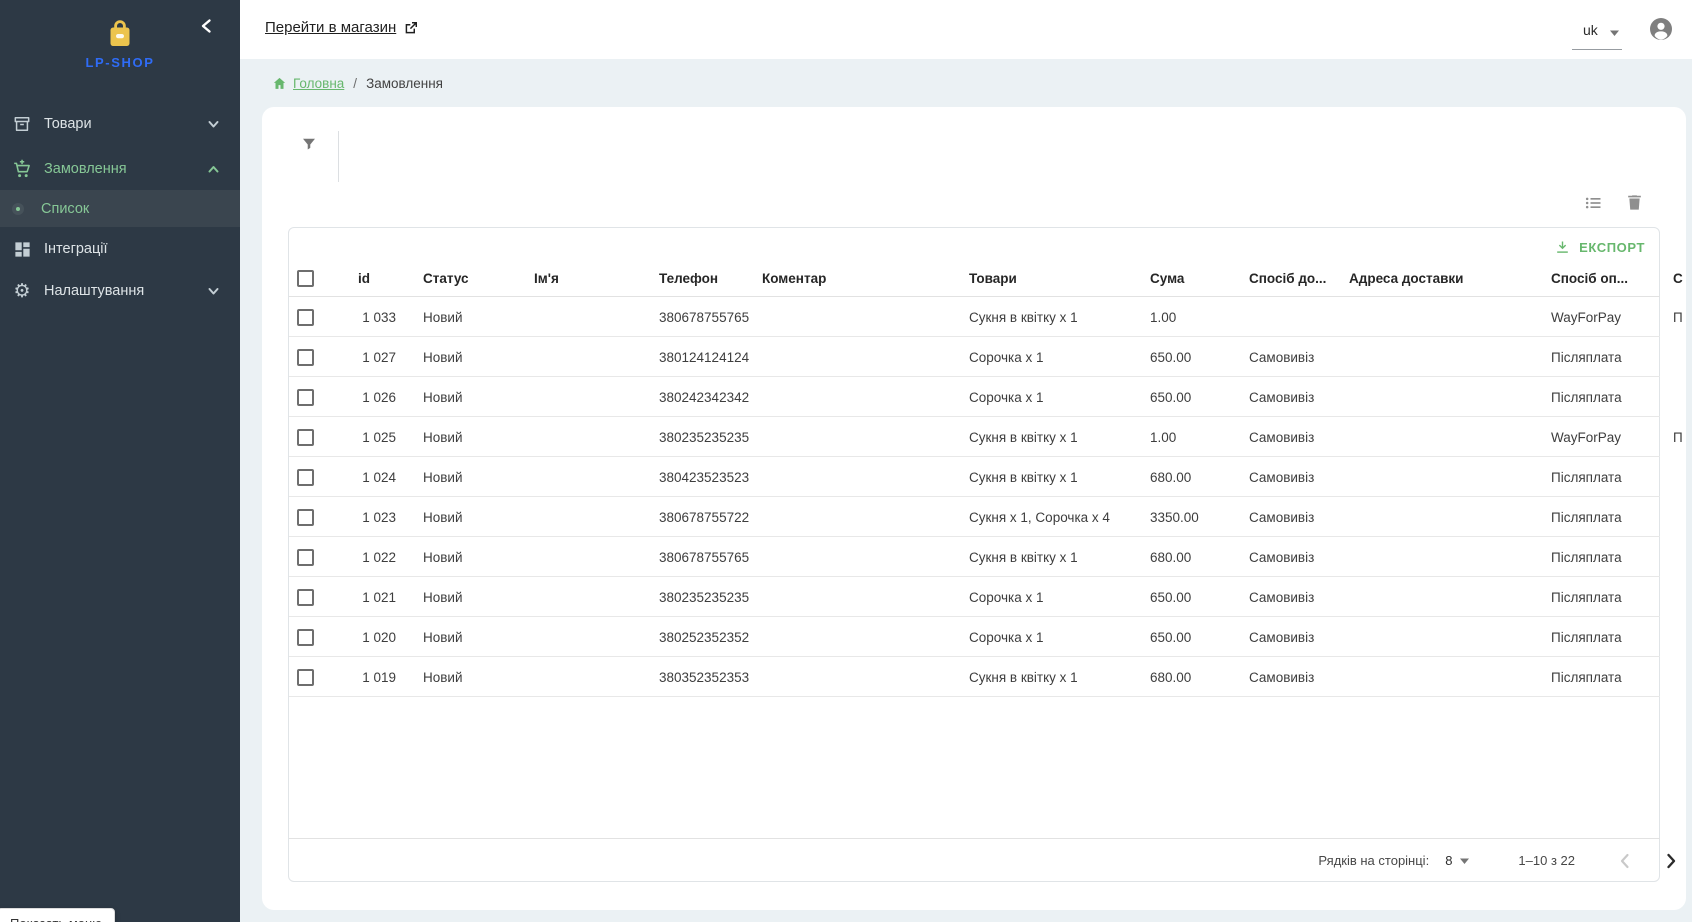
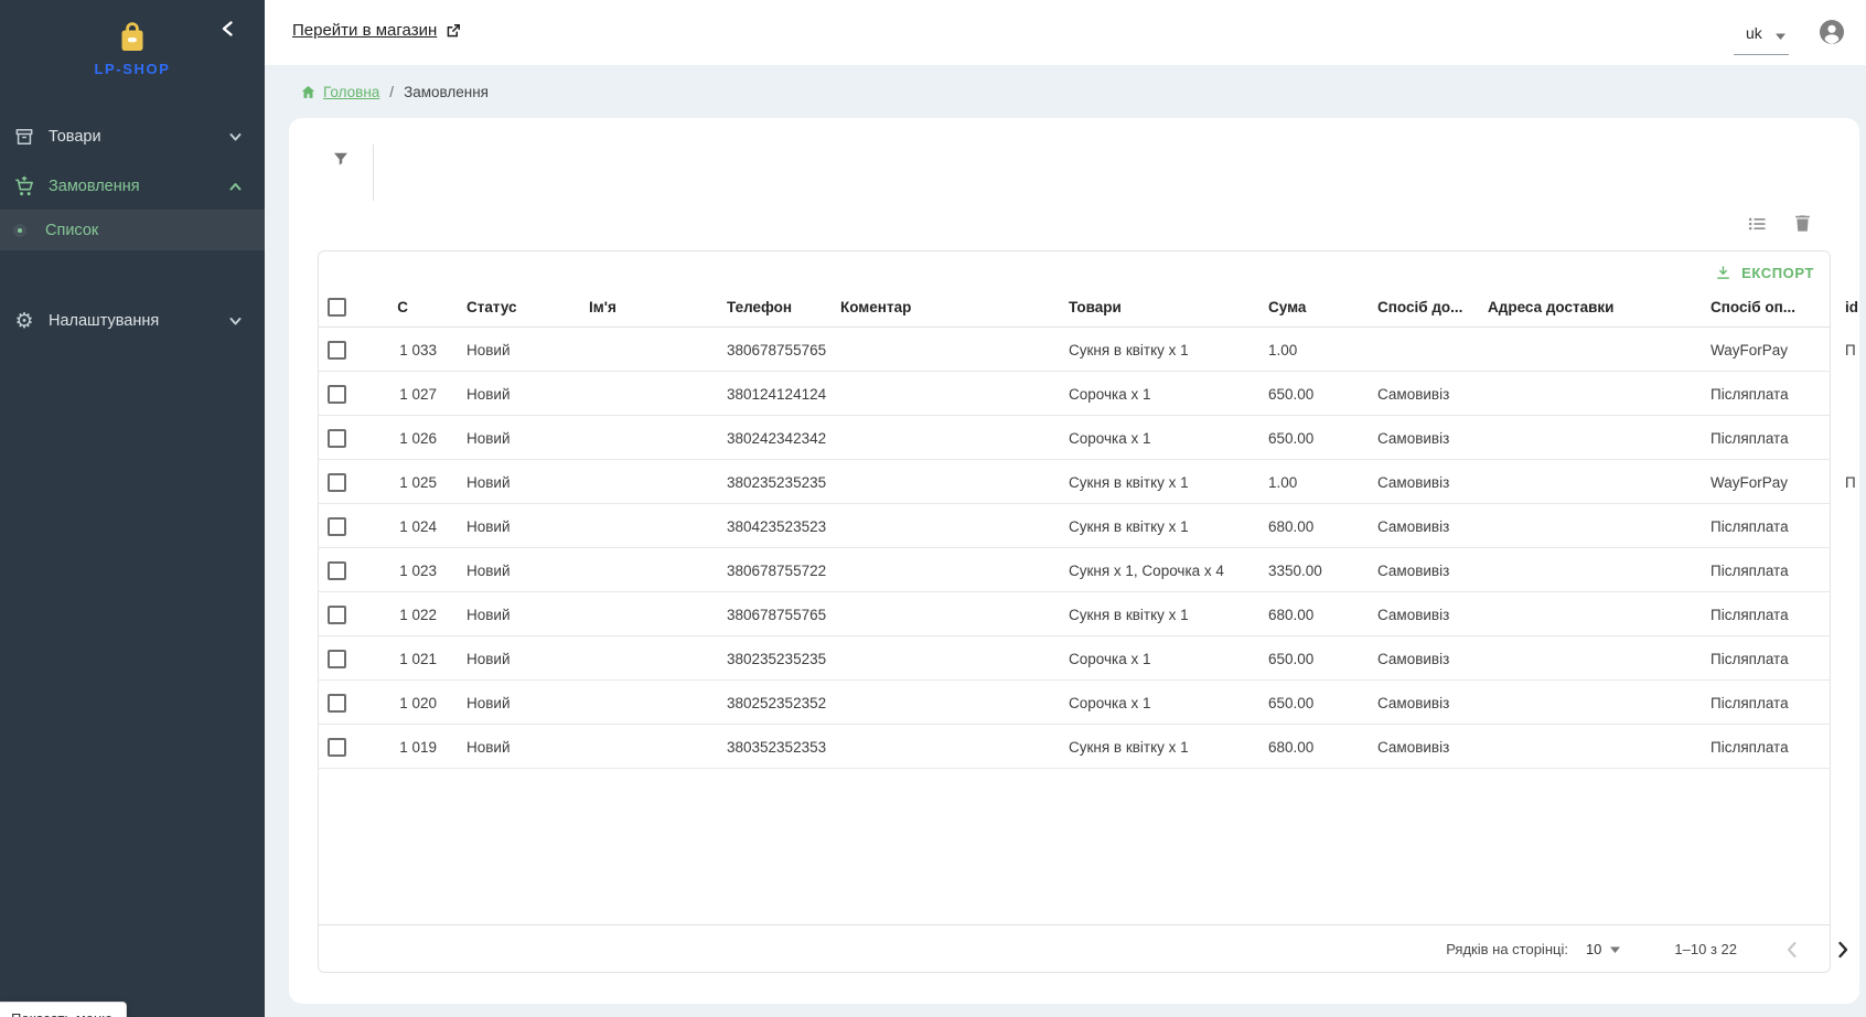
  LP-SHOP
  Товари
  Замовлення
  Список
- Інтеграції
  ⚙
  Налаштування
  Перейти в магазин
  uk
  Головна
  /
  Замовлення
  ЕКСПОРТ
- id
+ С
  Статус
  Ім'я
  Телефон
  Коментар
  Товари
  Сума
  Спосіб до...
  Адреса доставки
  Спосіб оп...
- С
+ id
  1 033
  Новий
  380678755765
  Сукня в квітку x 1
  1.00
  WayForPay
  П
  1 027
  Новий
  380124124124
  Сорочка x 1
  650.00
  Самовивіз
  Післяплата
  1 026
  Новий
  380242342342
  Сорочка x 1
  650.00
  Самовивіз
  Післяплата
  1 025
  Новий
  380235235235
  Сукня в квітку x 1
  1.00
  Самовивіз
  WayForPay
  П
  1 024
  Новий
  380423523523
  Сукня в квітку x 1
  680.00
  Самовивіз
  Післяплата
  1 023
  Новий
  380678755722
  Сукня x 1, Сорочка x 4
  3350.00
  Самовивіз
  Післяплата
  1 022
  Новий
  380678755765
  Сукня в квітку x 1
  680.00
  Самовивіз
  Післяплата
  1 021
  Новий
  380235235235
  Сорочка x 1
  650.00
  Самовивіз
  Післяплата
  1 020
  Новий
  380252352352
  Сорочка x 1
  650.00
  Самовивіз
  Післяплата
  1 019
  Новий
  380352352353
  Сукня в квітку x 1
  680.00
  Самовивіз
  Післяплата
  Рядків на сторінці:
- 8
+ 10
  1–10 з 22
